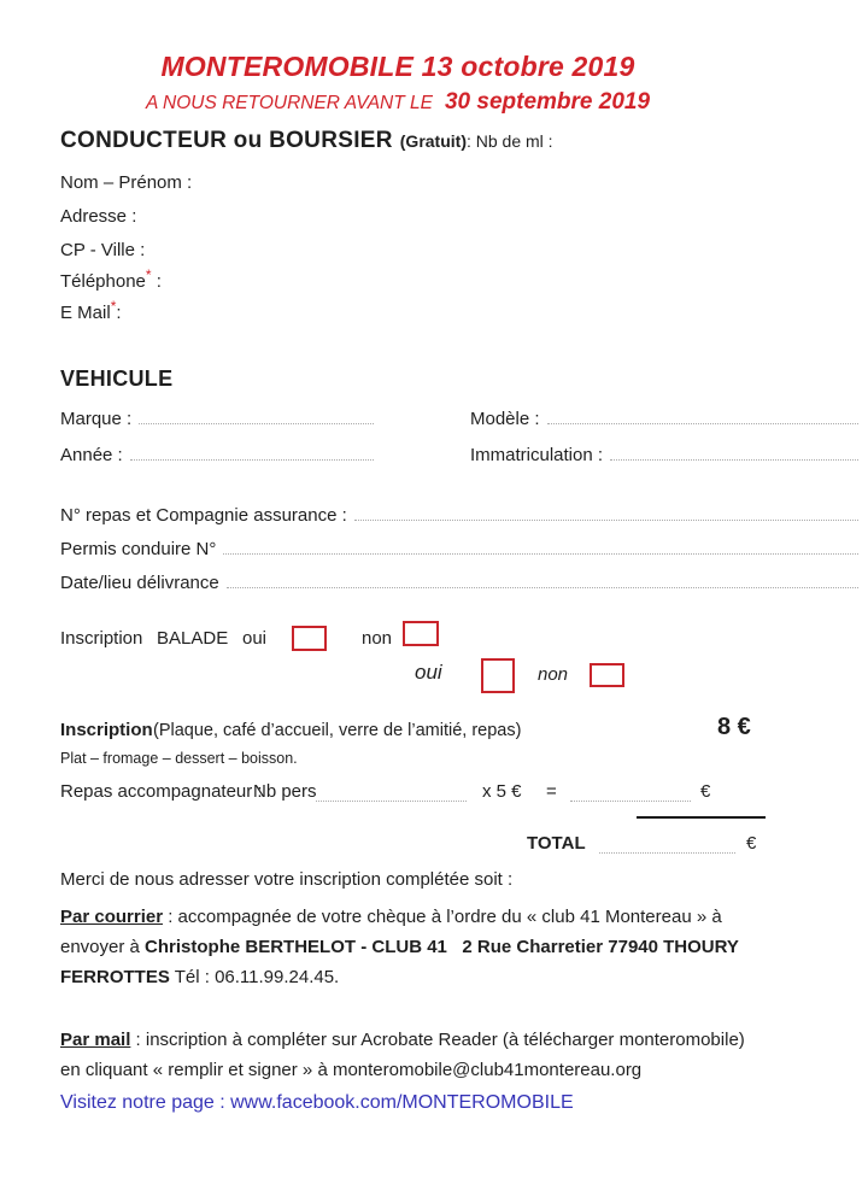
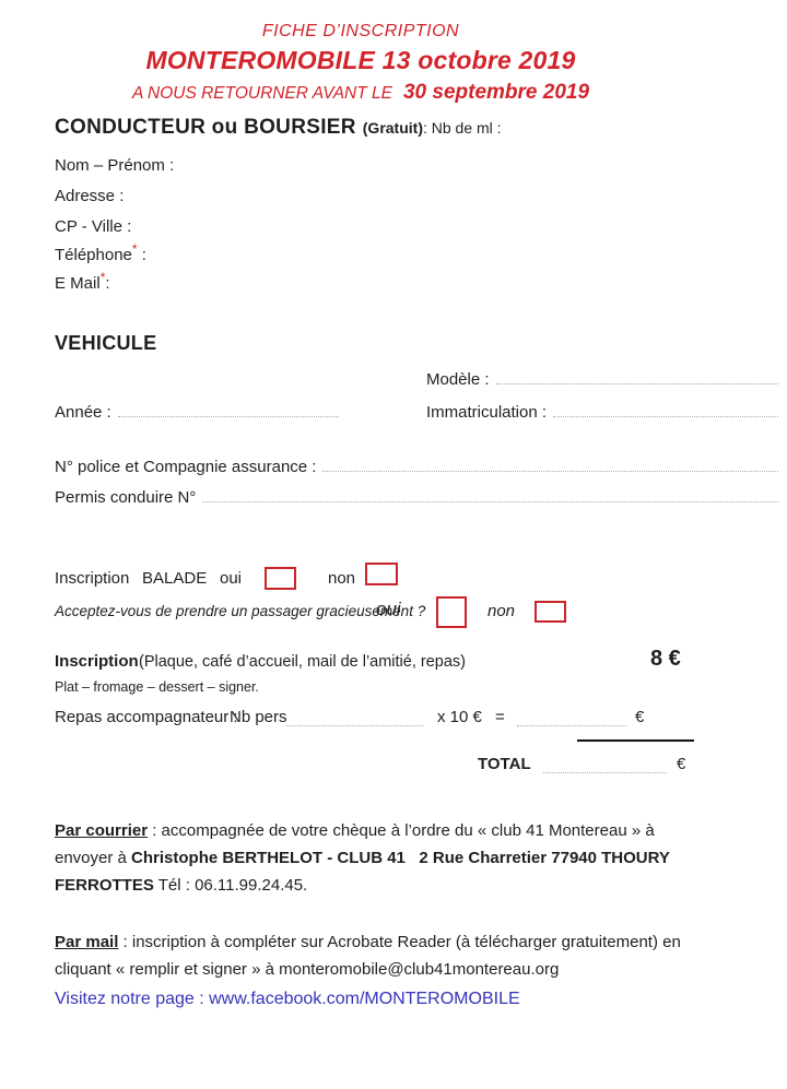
+ FICHE D’INSCRIPTION
  MONTEROMOBILE 13 octobre 2019
  A NOUS RETOURNER AVANT LE 30 septembre 2019
  CONDUCTEUR ou BOURSIER
  (Gratuit)
  : Nb de ml :
  Nom – Prénom :
  Adresse :
  CP - Ville :
  Téléphone* :
  E Mail*:
  VEHICULE
- Marque :
  Modèle :
  Année :
  Immatriculation :
- N° repas et Compagnie assurance :
+ N° police et Compagnie assurance :
  Permis conduire N°
- Date/lieu délivrance
  Inscription
  BALADE
  oui
  non
+ Acceptez-vous de prendre un passager gracieusement ?
  oui
  non
  Inscription
- (Plaque, café d’accueil, verre de l’amitié, repas)
+ (Plaque, café d’accueil, mail de l’amitié, repas)
  8 €
- Plat – fromage – dessert – boisson.
+ Plat – fromage – dessert – signer.
  Repas accompagnateur :
  Nb pers
- x 5 €
+ x 10 €
  =
  €
  TOTAL
  €
- Merci de nous adresser votre inscription complétée soit :
  Par courrier : accompagnée de votre chèque à l’ordre du « club 41 Montereau » à envoyer à Christophe BERTHELOT - CLUB 41 2 Rue Charretier 77940 THOURY FERROTTES Tél : 06.11.99.24.45.
- Par mail : inscription à compléter sur Acrobate Reader (à télécharger monteromobile) en cliquant « remplir et signer » à monteromobile@club41montereau.org
+ Par mail : inscription à compléter sur Acrobate Reader (à télécharger gratuitement) en cliquant « remplir et signer » à monteromobile@club41montereau.org
  Visitez notre page : www.facebook.com/MONTEROMOBILE
